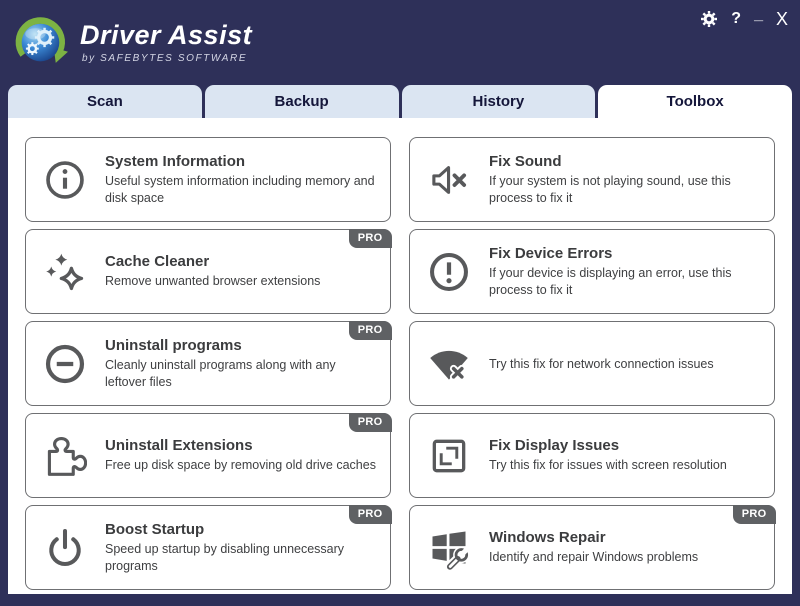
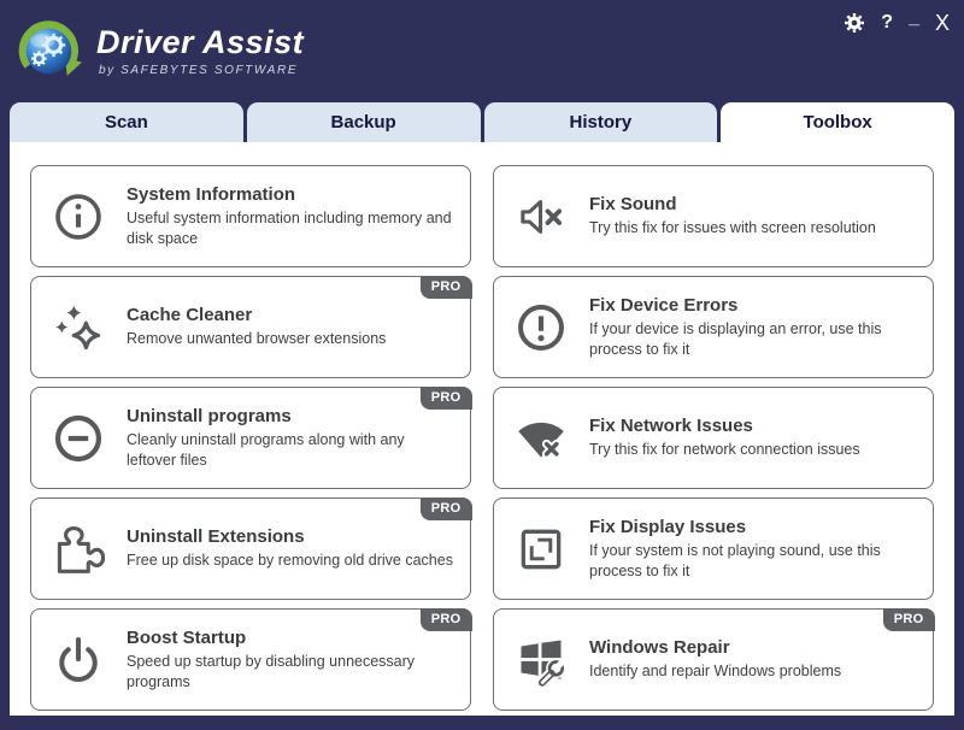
  Driver Assist
  by SAFEBYTES SOFTWARE
  ?
  _
  X
  Scan
  Backup
  History
  Toolbox
  System Information
  Useful system information including memory and disk space
  Cache Cleaner
  Remove unwanted browser extensions
  PRO
  Uninstall programs
  Cleanly uninstall programs along with any leftover files
  PRO
  Uninstall Extensions
  Free up disk space by removing old drive caches
  PRO
  Boost Startup
  Speed up startup by disabling unnecessary programs
  PRO
  Fix Sound
- If your system is not playing sound, use this process to fix it
+ Try this fix for issues with screen resolution
  Fix Device Errors
  If your device is displaying an error, use this process to fix it
+ Fix Network Issues
  Try this fix for network connection issues
  Fix Display Issues
- Try this fix for issues with screen resolution
+ If your system is not playing sound, use this process to fix it
  Windows Repair
  Identify and repair Windows problems
  PRO
